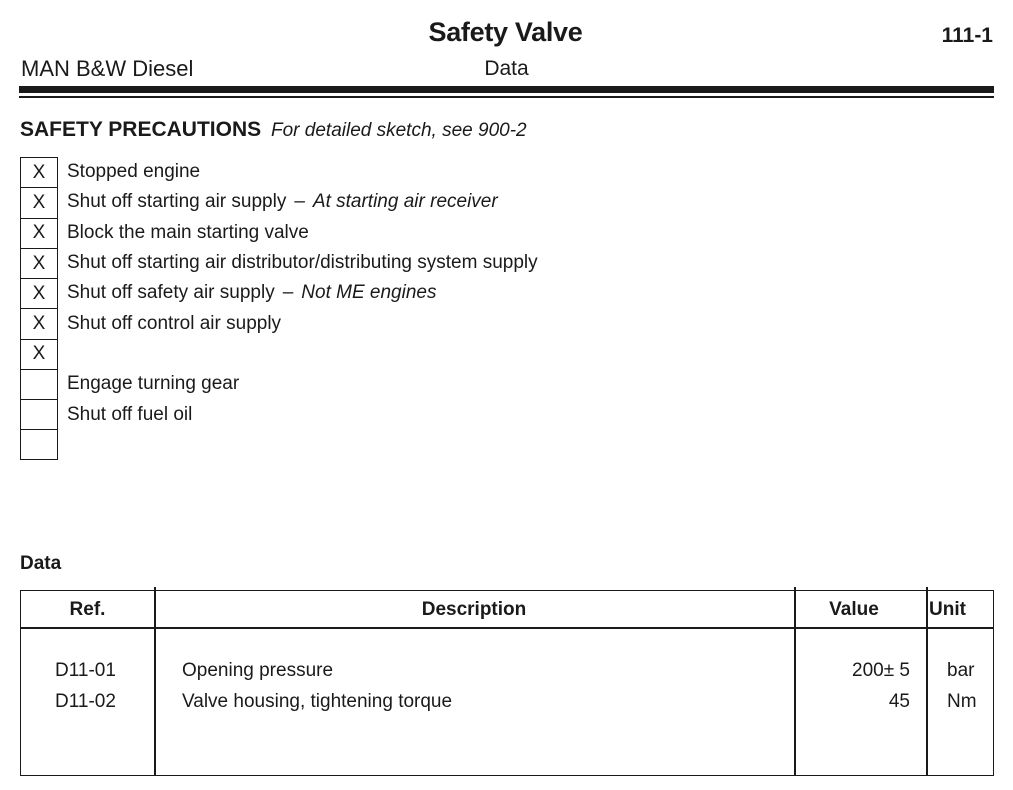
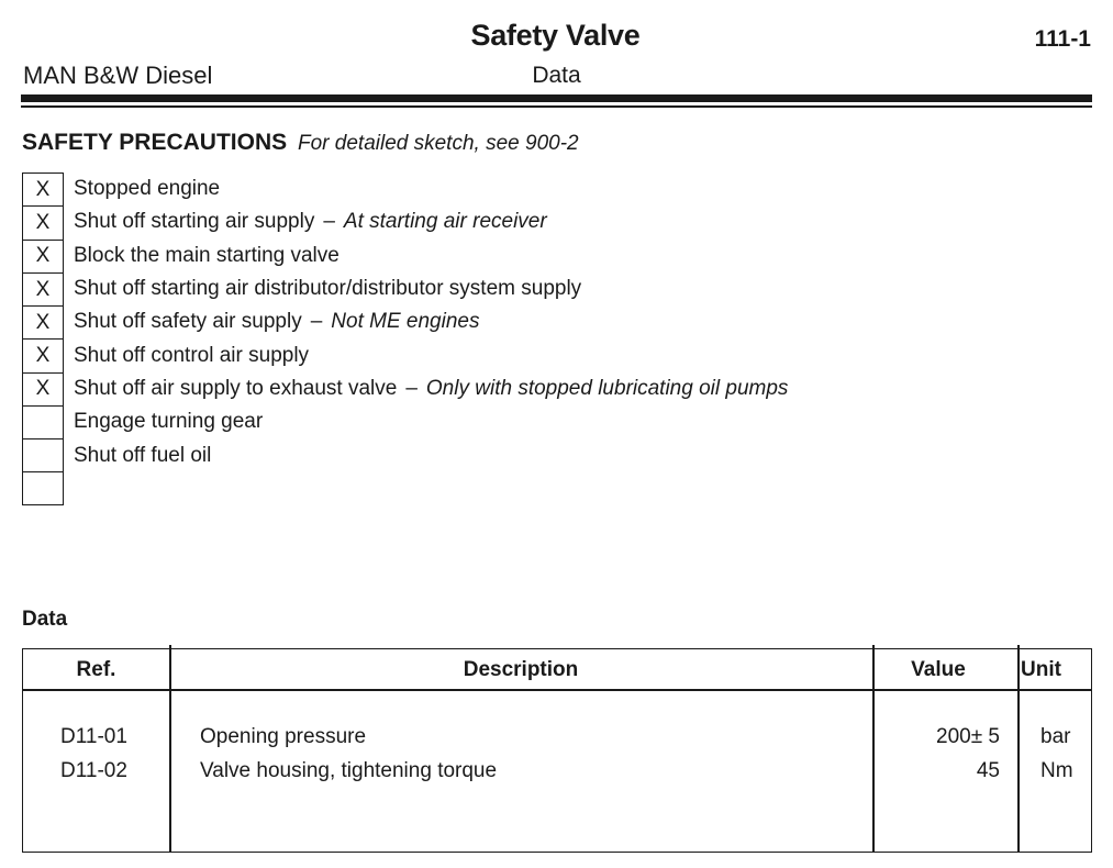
  Safety Valve
  111-1
  MAN B&W Diesel
  Data
  SAFETY PRECAUTIONS For detailed sketch, see 900-2
  X
  Stopped engine
  X
  Shut off starting air supply – At starting air receiver
  X
  Block the main starting valve
  X
- Shut off starting air distributor/distributing system supply
+ Shut off starting air distributor/distributor system supply
  X
  Shut off safety air supply – Not ME engines
  X
  Shut off control air supply
  X
+ Shut off air supply to exhaust valve – Only with stopped lubricating oil pumps
  Engage turning gear
  Shut off fuel oil
  Data
  Ref.
  Description
  Value
  Unit
  D11-01
  Opening pressure
  200± 5
  bar
  D11-02
  Valve housing, tightening torque
  45
  Nm
